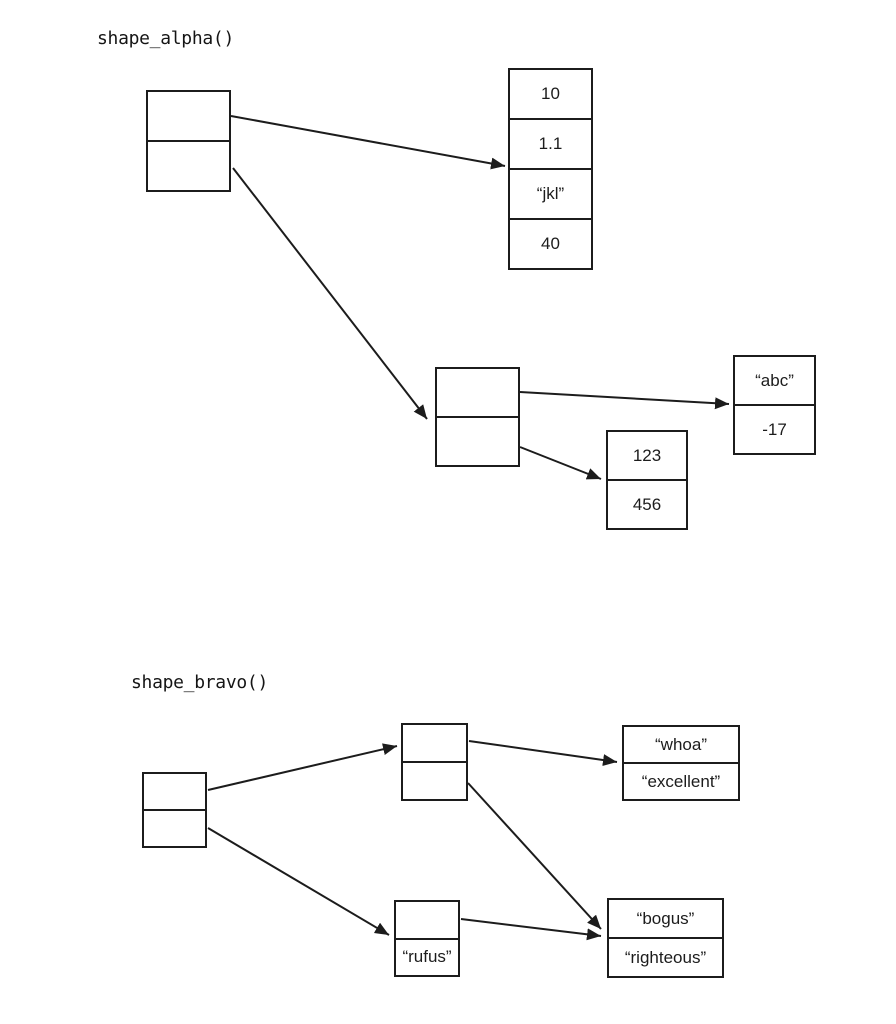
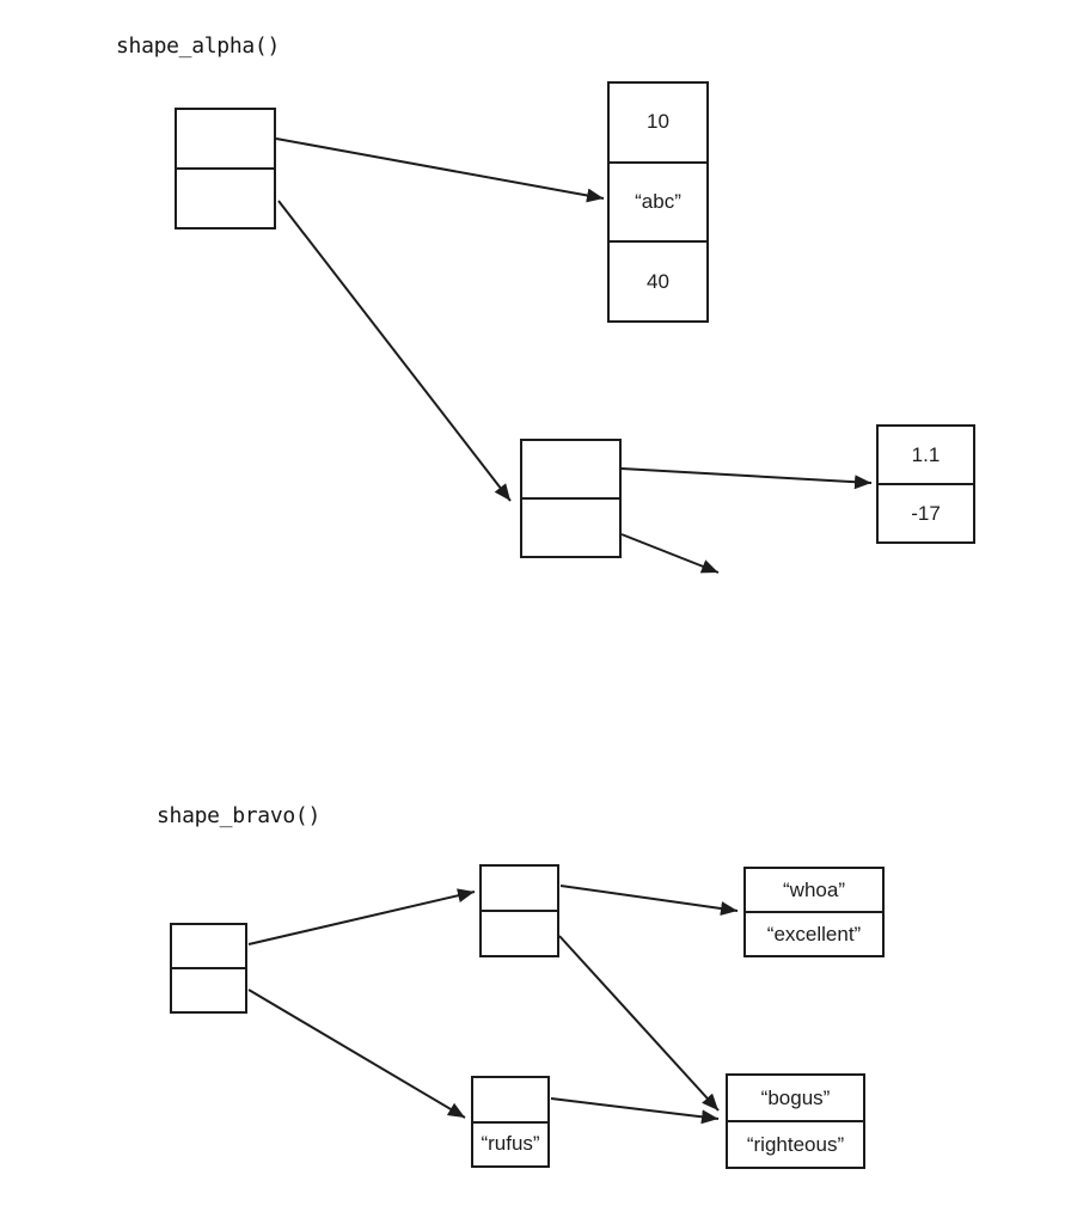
  shape_alpha()
  10
- 1.1
+ “abc”
- “jkl”
  40
- “abc”
+ 1.1
  -17
- 123
- 456
  shape_bravo()
  “whoa”
  “excellent”
  “rufus”
  “bogus”
  “righteous”
